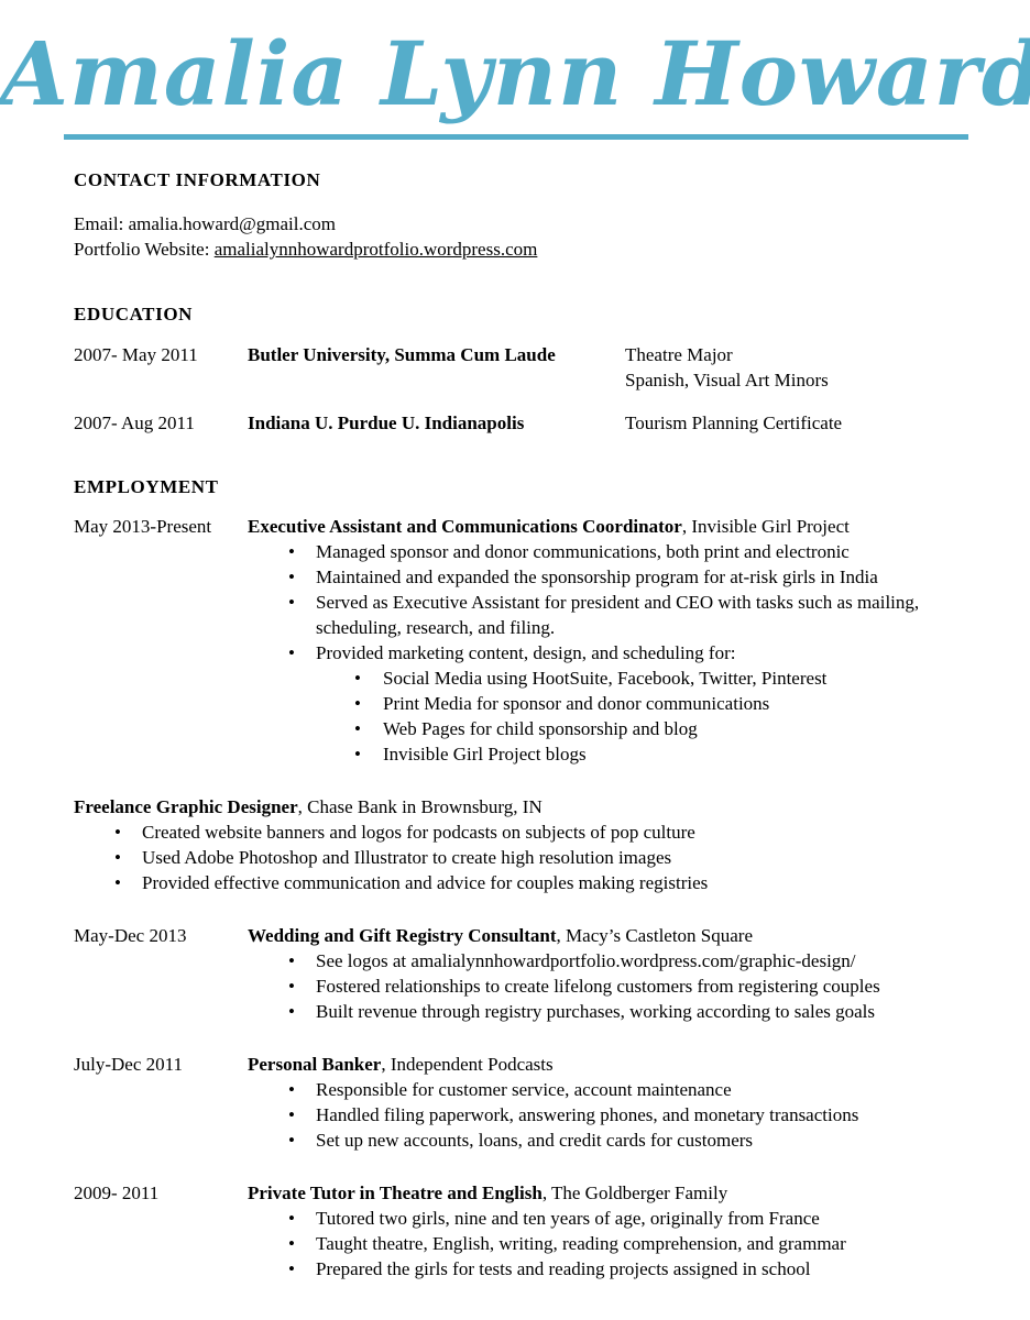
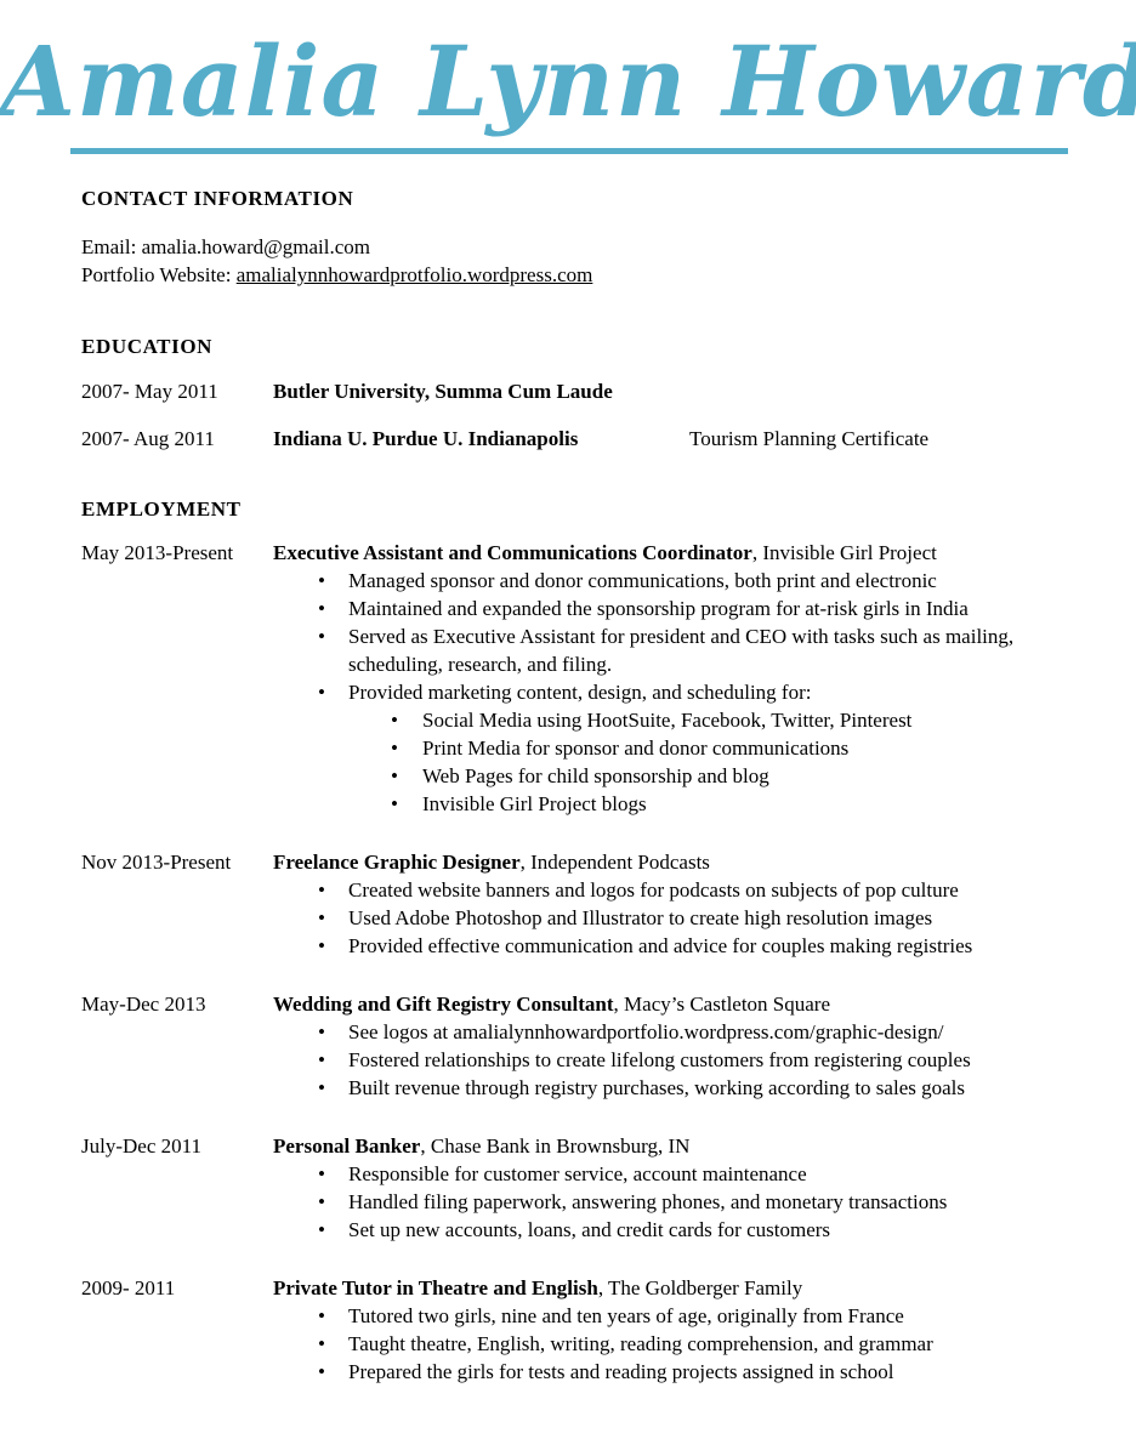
  Amalia Lynn Howard
  CONTACT INFORMATION
  Email: amalia.howard@gmail.com
  Portfolio Website: amalialynnhowardprotfolio.wordpress.com
  EDUCATION
  2007- May 2011
  Butler University, Summa Cum Laude
- Theatre Major
- Spanish, Visual Art Minors
  2007- Aug 2011
  Indiana U. Purdue U. Indianapolis
  Tourism Planning Certificate
  EMPLOYMENT
  May 2013-Present
  Executive Assistant and Communications Coordinator, Invisible Girl Project
  •
  Managed sponsor and donor communications, both print and electronic
  •
  Maintained and expanded the sponsorship program for at-risk girls in India
  •
  Served as Executive Assistant for president and CEO with tasks such as mailing, scheduling, research, and filing.
  •
  Provided marketing content, design, and scheduling for:
  •
  Social Media using HootSuite, Facebook, Twitter, Pinterest
  •
  Print Media for sponsor and donor communications
  •
  Web Pages for child sponsorship and blog
  •
  Invisible Girl Project blogs
+ Nov 2013-Present
- Freelance Graphic Designer, Chase Bank in Brownsburg, IN
+ Freelance Graphic Designer, Independent Podcasts
  •
  Created website banners and logos for podcasts on subjects of pop culture
  •
  Used Adobe Photoshop and Illustrator to create high resolution images
  •
  Provided effective communication and advice for couples making registries
  May-Dec 2013
  Wedding and Gift Registry Consultant, Macy’s Castleton Square
  •
  See logos at amalialynnhowardportfolio.wordpress.com/graphic-design/
  •
  Fostered relationships to create lifelong customers from registering couples
  •
  Built revenue through registry purchases, working according to sales goals
  July-Dec 2011
- Personal Banker, Independent Podcasts
+ Personal Banker, Chase Bank in Brownsburg, IN
  •
  Responsible for customer service, account maintenance
  •
  Handled filing paperwork, answering phones, and monetary transactions
  •
  Set up new accounts, loans, and credit cards for customers
  2009- 2011
  Private Tutor in Theatre and English, The Goldberger Family
  •
  Tutored two girls, nine and ten years of age, originally from France
  •
  Taught theatre, English, writing, reading comprehension, and grammar
  •
  Prepared the girls for tests and reading projects assigned in school
